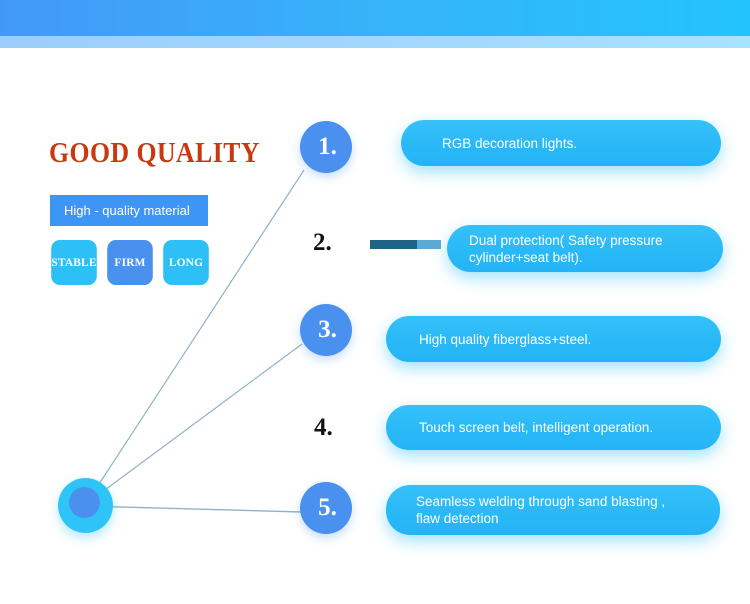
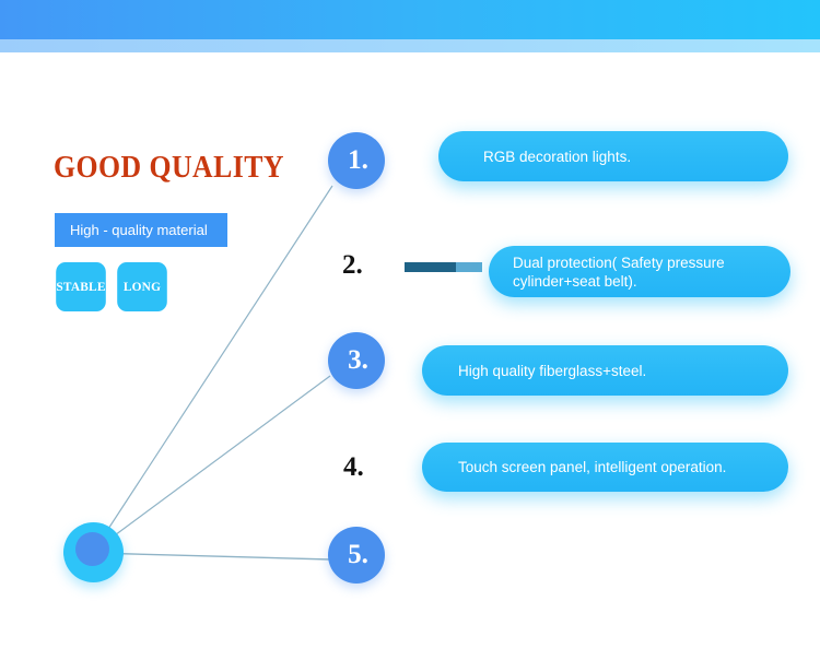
  GOOD QUALITY
  High - quality material
  STABLE
- FIRM
  LONG
  1.
  RGB decoration lights.
  2.
  Dual protection( Safety pressure
  cylinder+seat belt).
  3.
  High quality fiberglass+steel.
  4.
- Touch screen belt, intelligent operation.
+ Touch screen panel, intelligent operation.
  5.
- Seamless welding through sand blasting ,
- flaw detection
